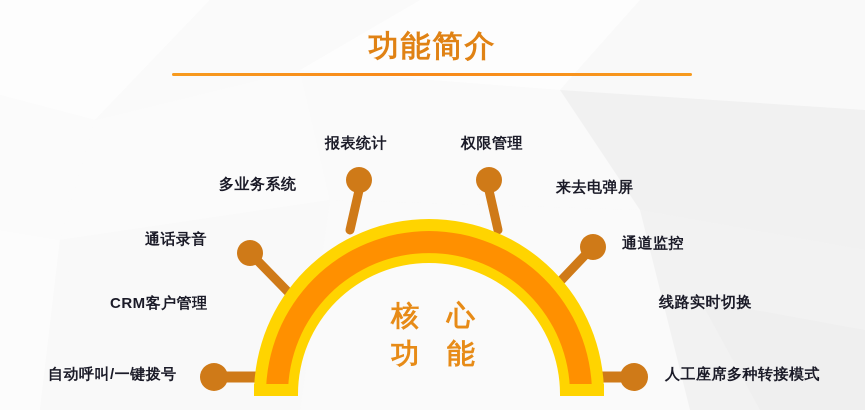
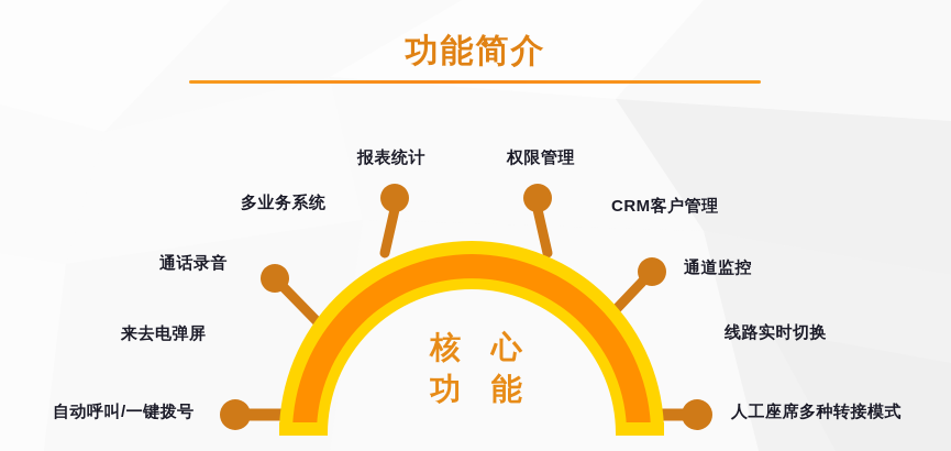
  功能简介
  核 心
  功 能
  报表统计
  权限管理
  多业务系统
  通话录音
- CRM客户管理
+ 来去电弹屏
  自动呼叫/一键拨号
- 来去电弹屏
+ CRM客户管理
  通道监控
  线路实时切换
  人工座席多种转接模式
